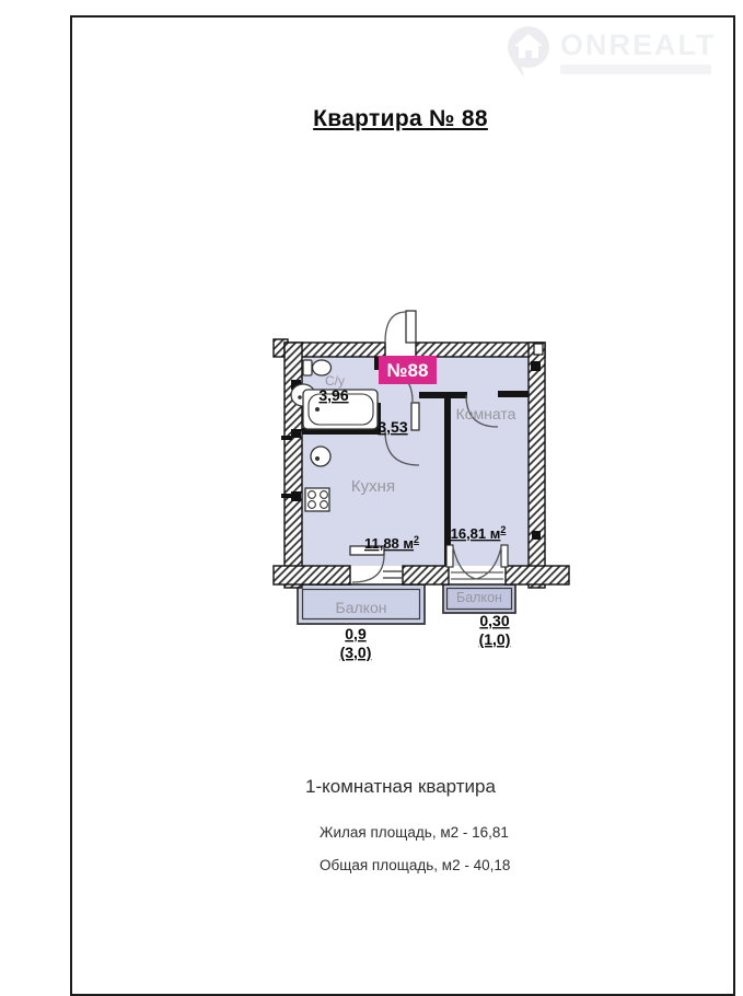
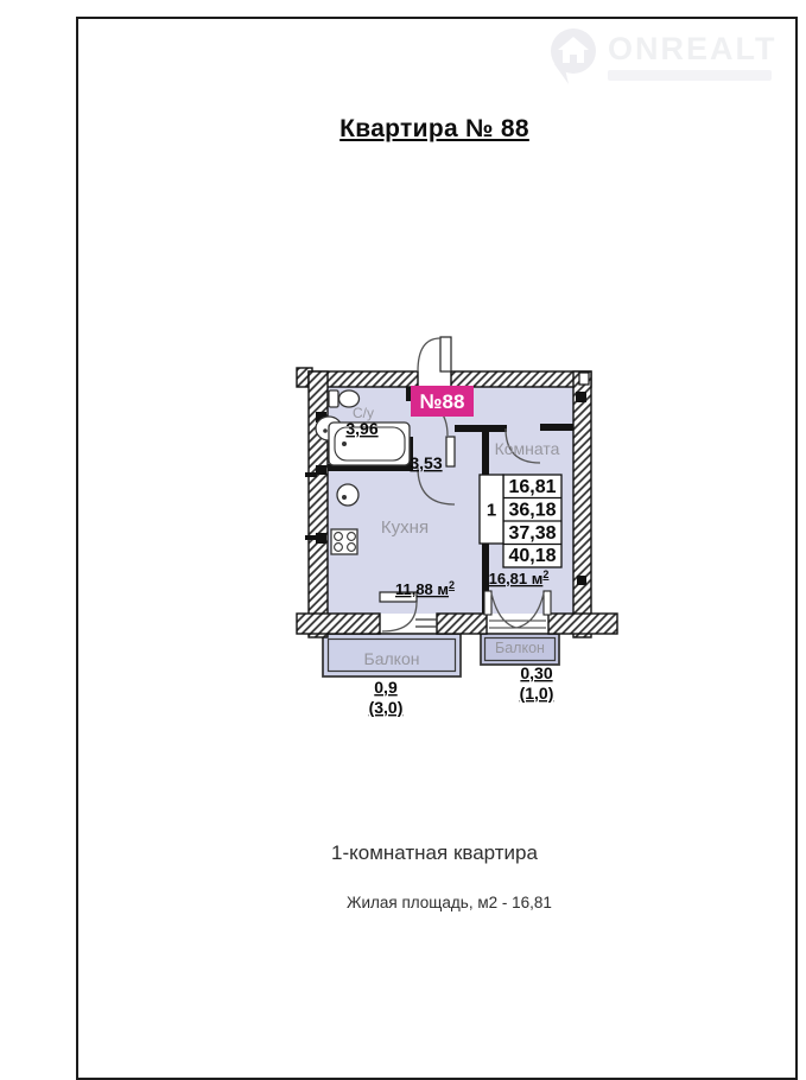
  Квартира № 88
  №88
+ 1
+ 16,81
+ 36,18
+ 37,38
+ 40,18
  С/у
  3,96
  3,53
  Комната
  Кухня
  11,88 м2
  16,81 м2
  Балкон
  Балкон
  0,9
  (3,0)
  0,30
  (1,0)
  1-комнатная квартира
  Жилая площадь, м2 - 16,81
- Общая площадь, м2 - 40,18
